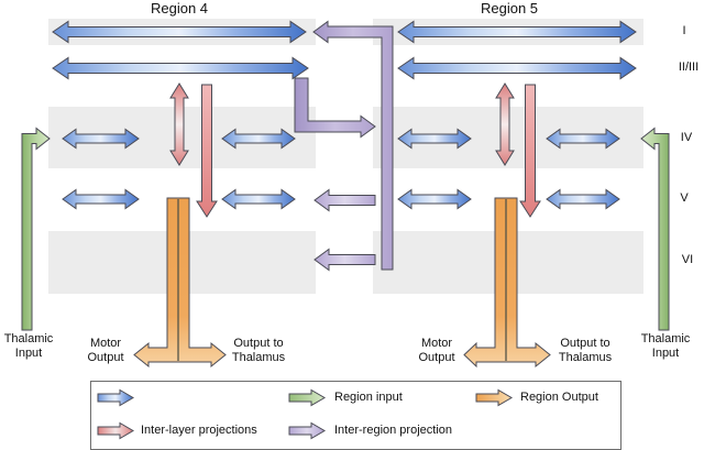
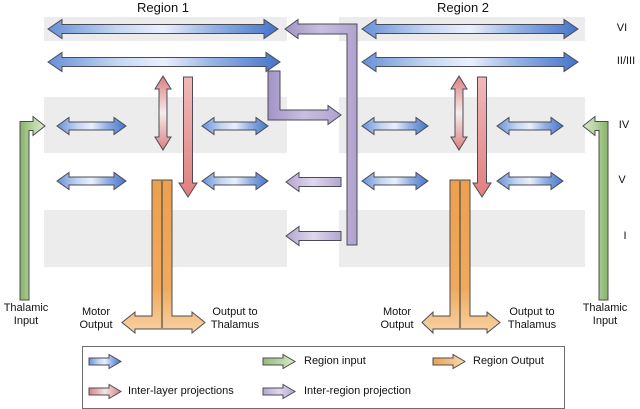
- Region 4
+ Region 1
- Region 5
+ Region 2
- I
+ VI
  II/III
  IV
  V
- VI
+ I
  Thalamic
  Input
  Thalamic
  Input
  Motor
  Output
  Output to
  Thalamus
  Motor
  Output
  Output to
  Thalamus
  Region input
  Region Output
  Inter-layer projections
  Inter-region projection
